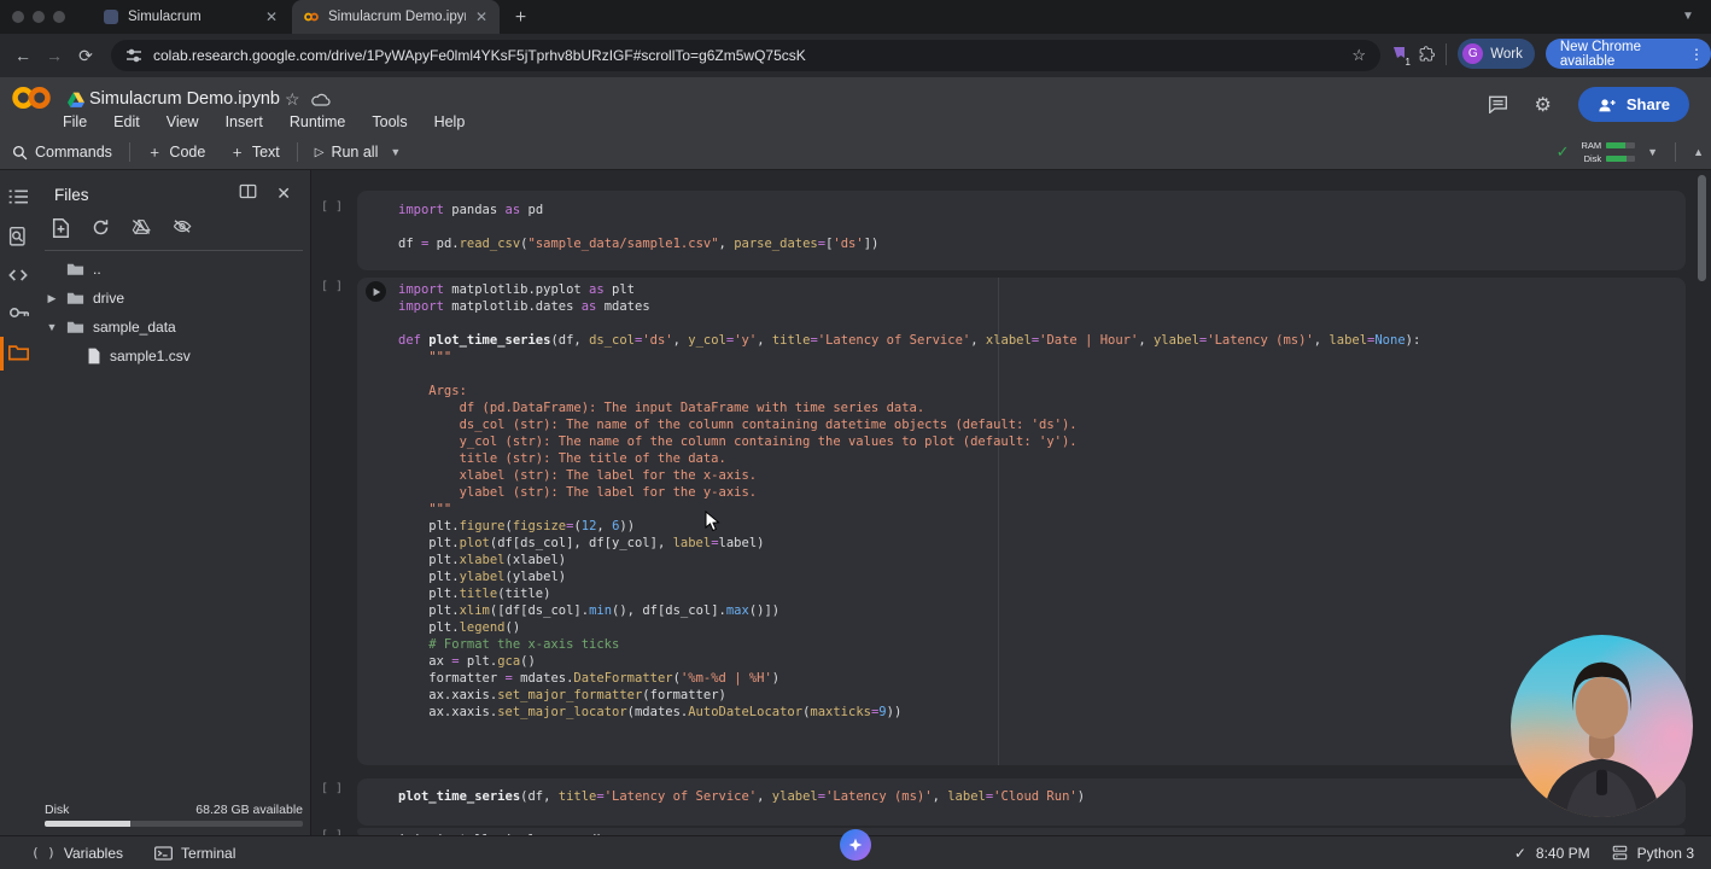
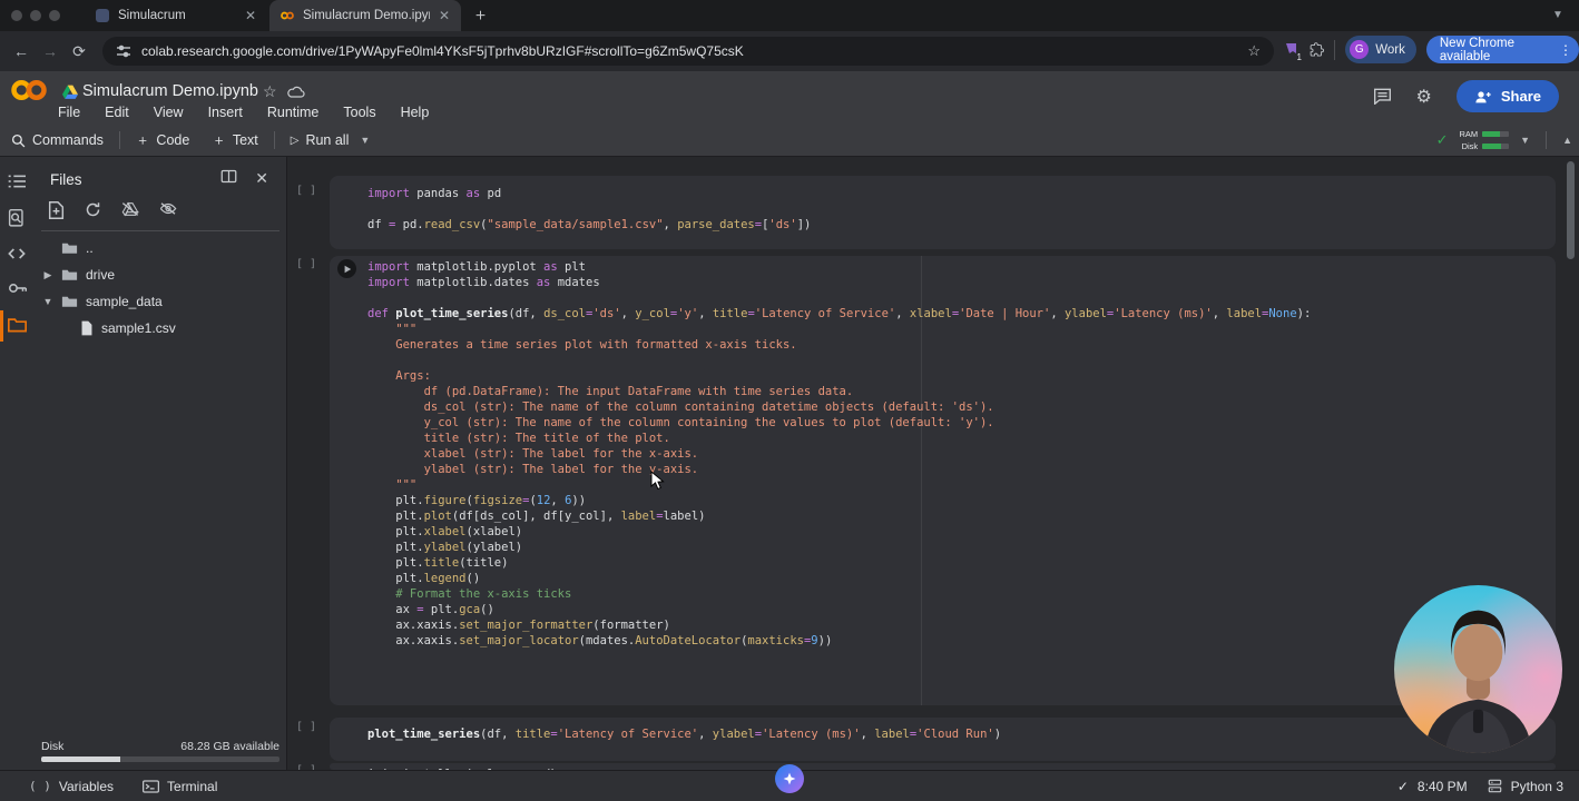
  Simulacrum
  ✕
  Simulacrum Demo.ipy
  ✕
  ＋
  ▼
  ←
  →
  ⟳
  colab.research.google.com/drive/1PyWApyFe0lml4YKsF5jTprhv8bURzIGF#scrollTo=g6Zm5wQ75csK
  ☆
  1
  G
  Work
  New Chrome available
  ⋮
  Simulacrum Demo.ipynb
  ☆
  File
  Edit
  View
  Insert
  Runtime
  Tools
  Help
  ⚙
  Share
  Commands
  ＋
  Code
  ＋
  Text
  ▷
  Run all
  ▼
  ✓
  RAM
  Disk
  ▼
  ▲
  Files
  ✕
  ..
  ▶
  drive
  ▼
  sample_data
  sample1.csv
  Disk
  68.28 GB available
  [ ]
  import pandas as pd
  df = pd.read_csv("sample_data/sample1.csv", parse_dates=['ds'])
  [ ]
  import matplotlib.pyplot as plt
  import matplotlib.dates as mdates
  def plot_time_series(df, ds_col='ds', y_col='y', title='Latency of Service', xlabel='Date | Hour', ylabel='Latency (ms)', label=None):
  """
+ Generates a time series plot with formatted x-axis ticks.
  Args:
  df (pd.DataFrame): The input DataFrame with time series data.
  ds_col (str): The name of the column containing datetime objects (default: 'ds').
  y_col (str): The name of the column containing the values to plot (default: 'y').
- title (str): The title of the data.
+ title (str): The title of the plot.
  xlabel (str): The label for the x-axis.
  ylabel (str): The label for the y-axis.
  """
  plt.figure(figsize=(12, 6))
  plt.plot(df[ds_col], df[y_col], label=label)
  plt.xlabel(xlabel)
  plt.ylabel(ylabel)
  plt.title(title)
- plt.xlim([df[ds_col].min(), df[ds_col].max()])
  plt.legend()
  # Format the x-axis ticks
  ax = plt.gca()
- formatter = mdates.DateFormatter('%m-%d | %H')
  ax.xaxis.set_major_formatter(formatter)
  ax.xaxis.set_major_locator(mdates.AutoDateLocator(maxticks=9))
  [ ]
  plot_time_series(df, title='Latency of Service', ylabel='Latency (ms)', label='Cloud Run')
  ( )
  Variables
  Terminal
  ✓
  8:40 PM
  Python 3
